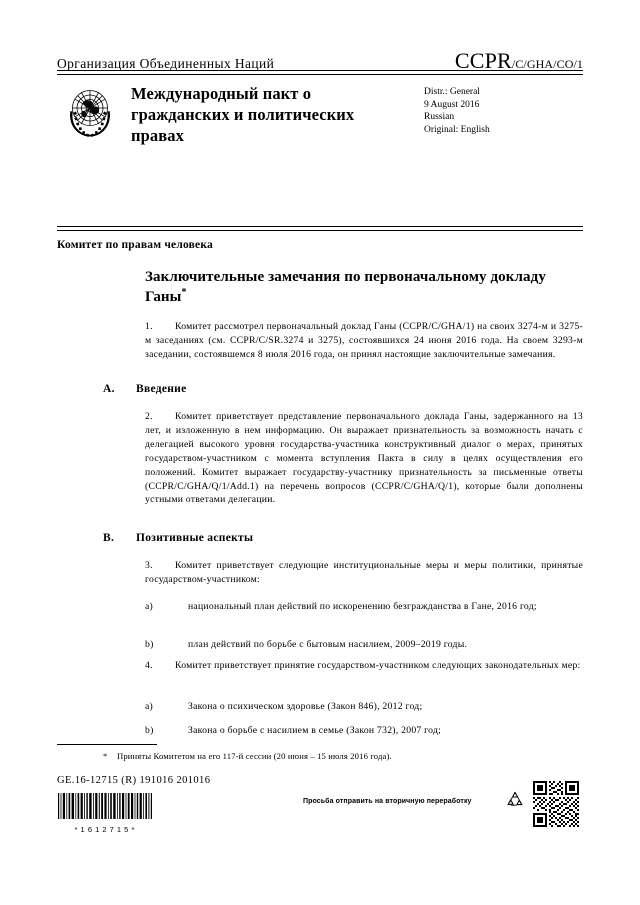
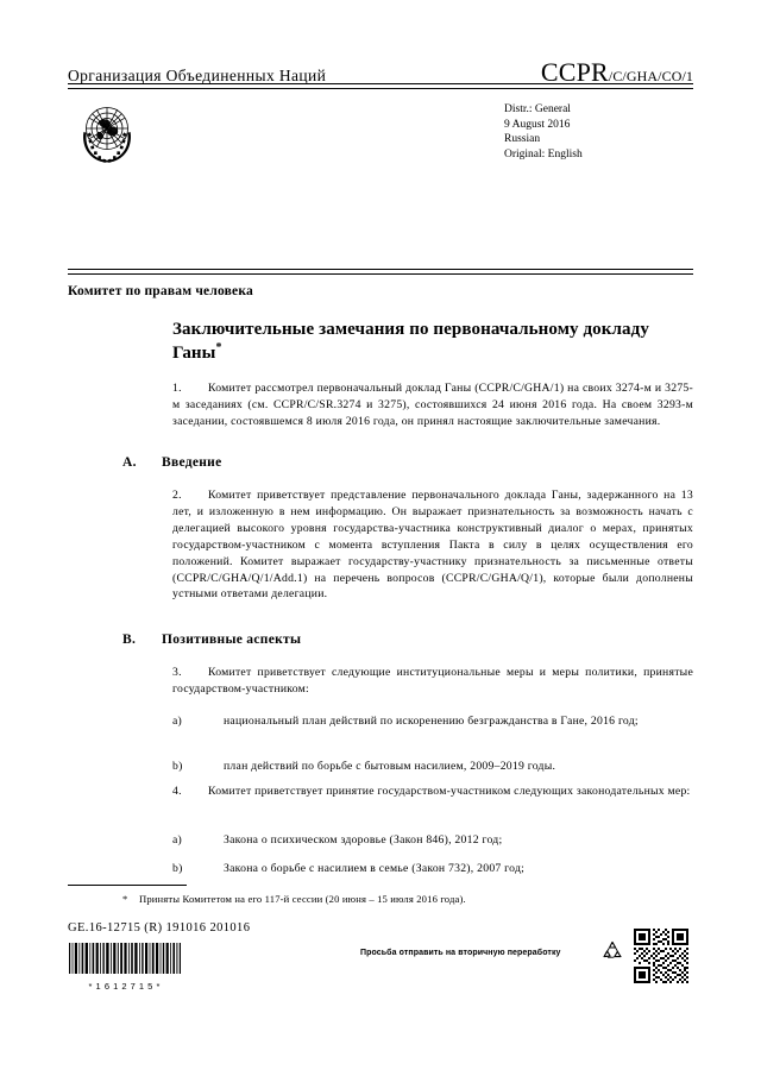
  Организация Объединенных Наций
  CCPR/C/GHA/CO/1
- Международный пакт о гражданских и политических правах
  Distr.: General
  9 August 2016
  Russian
  Original: English
  Комитет по правам человека
  Заключительные замечания по первоначальному докладу Ганы*
  1. Комитет рассмотрел первоначальный доклад Ганы (CCPR/C/GHA/1) на своих 3274-м и 3275-м заседаниях (см. CCPR/C/SR.3274 и 3275), состоявшихся 24 июня 2016 года. На своем 3293-м заседании, состоявшемся 8 июля 2016 года, он принял настоящие заключительные замечания.
  A. Введение
  2. Комитет приветствует представление первоначального доклада Ганы, задержанного на 13 лет, и изложенную в нем информацию. Он выражает признательность за возможность начать с делегацией высокого уровня государства-участника конструктивный диалог о мерах, принятых государством-участником с момента вступления Пакта в силу в целях осуществления его положений. Комитет выражает государству-участнику признательность за письменные ответы (CCPR/C/GHA/Q/1/Add.1) на перечень вопросов (CCPR/C/GHA/Q/1), которые были дополнены устными ответами делегации.
  B. Позитивные аспекты
  3. Комитет приветствует следующие институциональные меры и меры политики, принятые государством-участником:
  a) национальный план действий по искоренению безгражданства в Гане, 2016 год;
  b) план действий по борьбе с бытовым насилием, 2009–2019 годы.
  4. Комитет приветствует принятие государством-участником следующих законодательных мер:
  a) Закона о психическом здоровье (Закон 846), 2012 год;
  b) Закона о борьбе с насилием в семье (Закон 732), 2007 год;
  * Приняты Комитетом на его 117-й сессии (20 июня – 15 июля 2016 года).
  GE.16-12715 (R) 191016 201016
  *1612715*
